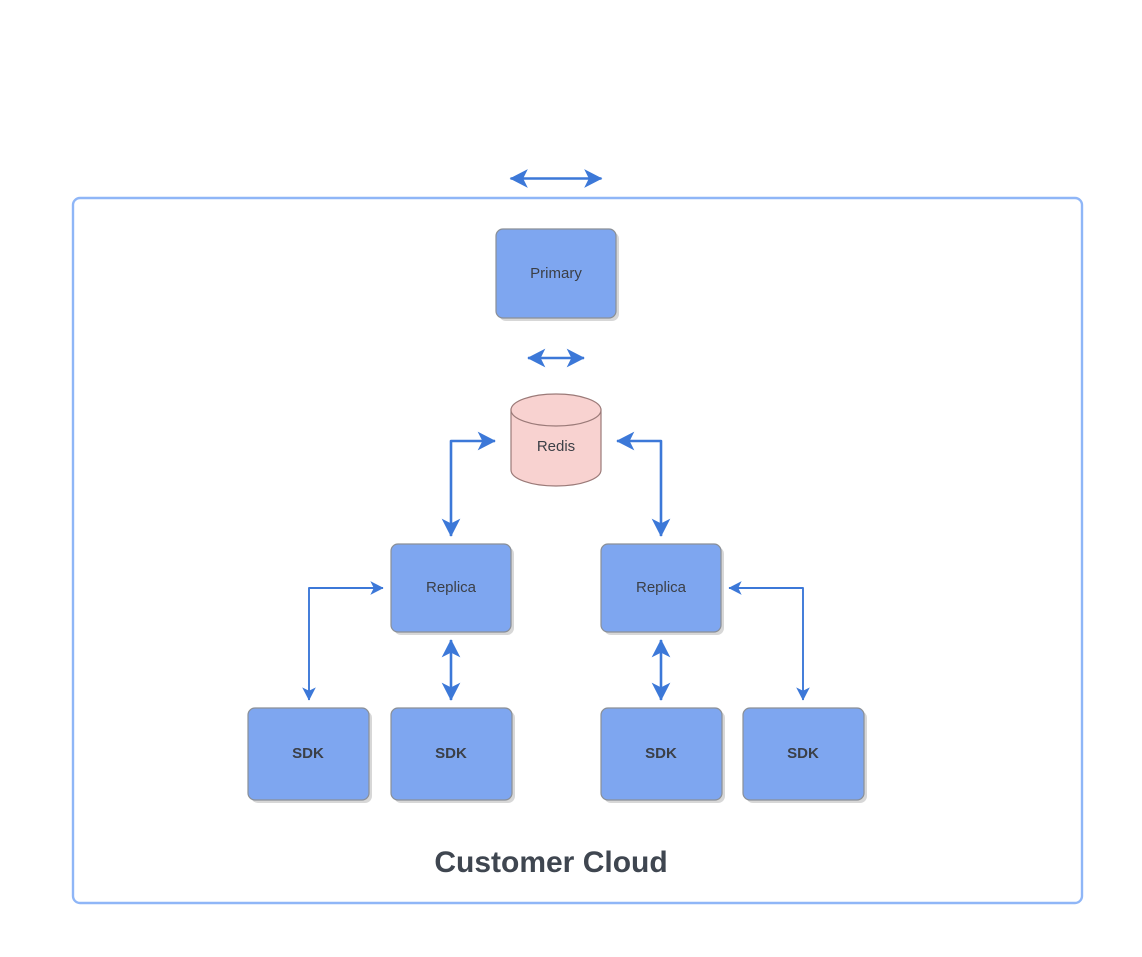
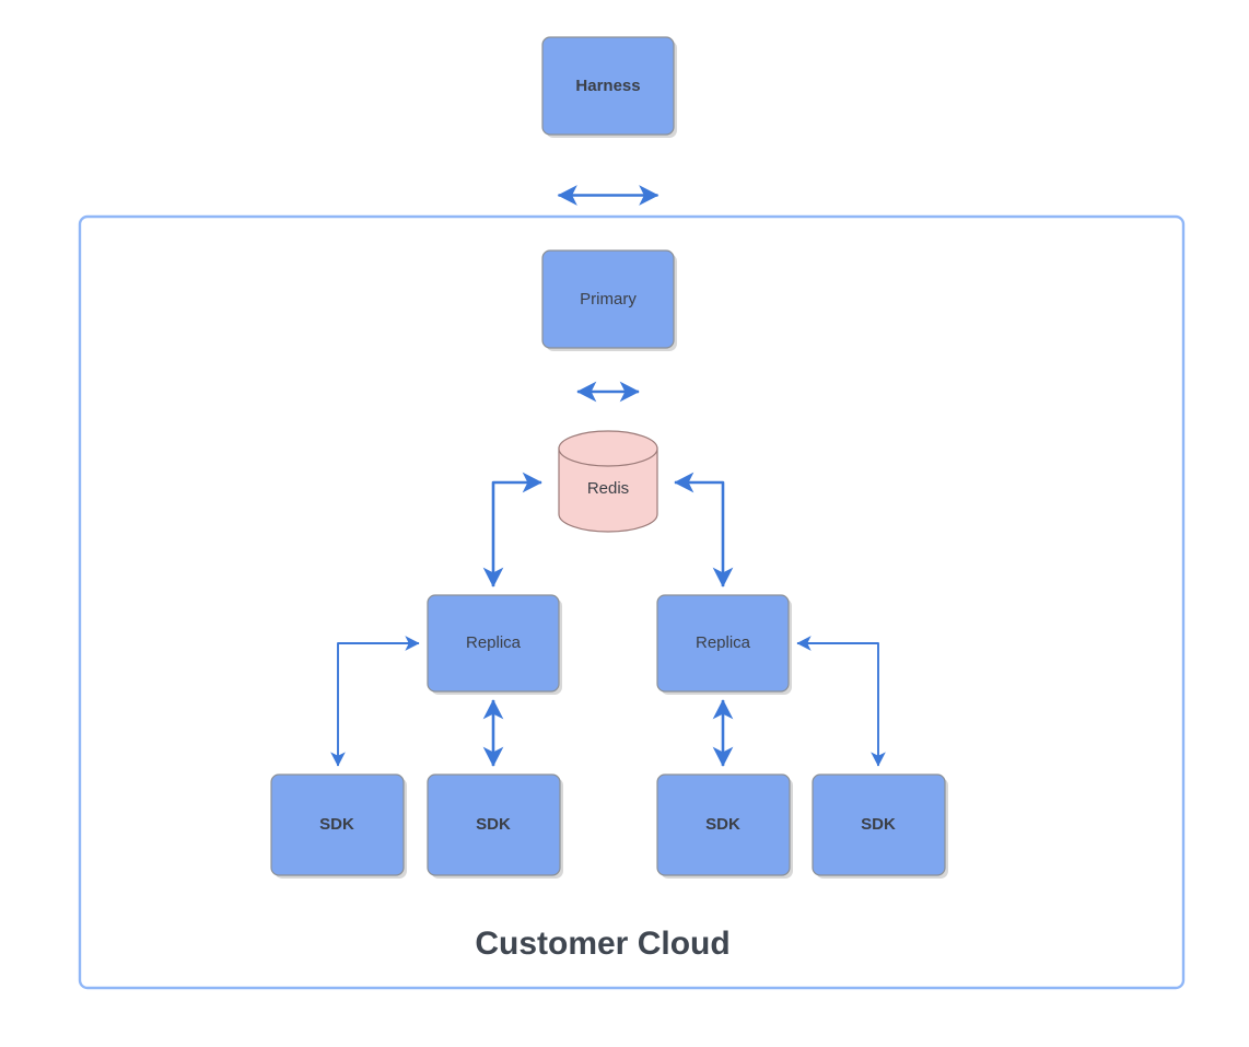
  Customer Cloud
+ Harness
  Primary
  Redis
  Replica
  Replica
  SDK
  SDK
  SDK
  SDK
